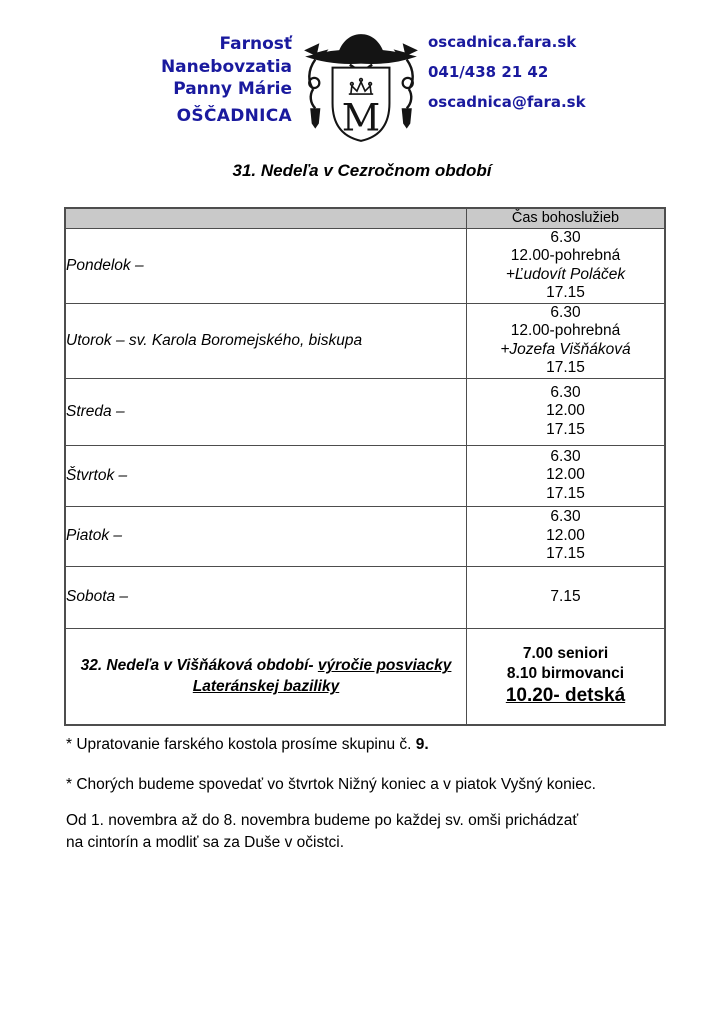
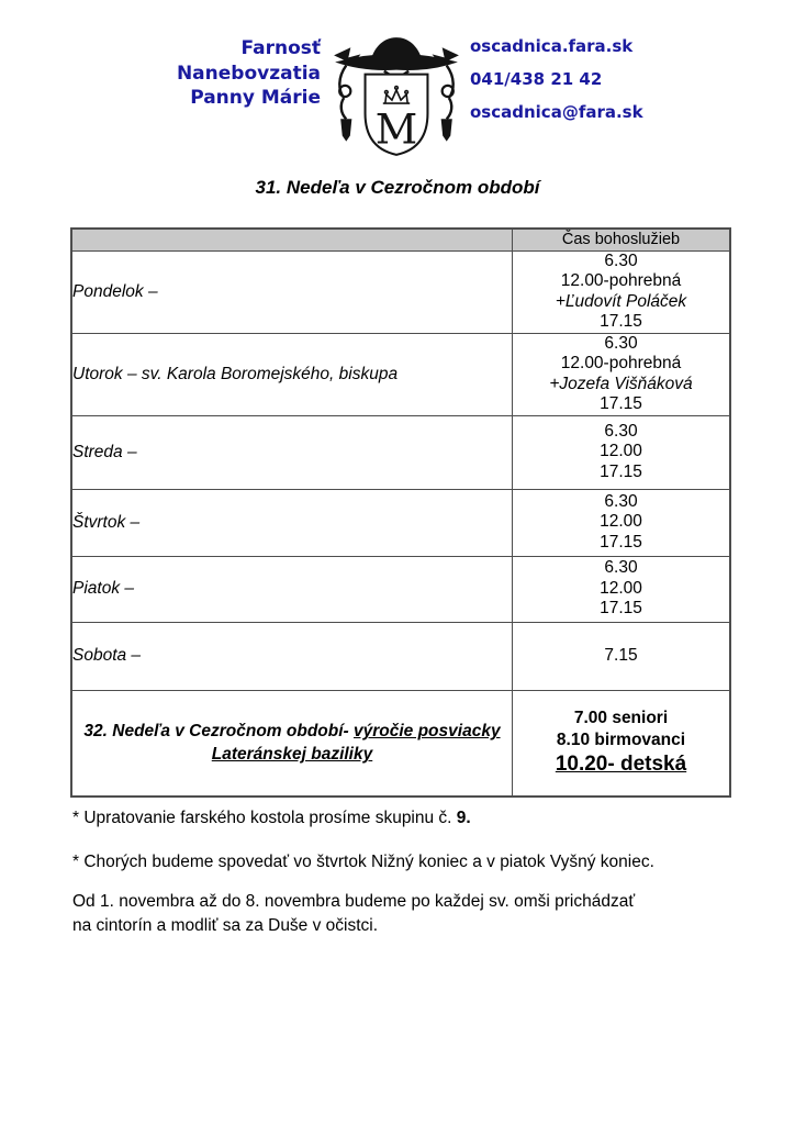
  Farnosť
  Nanebovzatia
  Panny Márie
- OŠČADNICA
  M
  oscadnica.fara.sk
  041/438 21 42
  oscadnica@fara.sk
  31. Nedeľa v Cezročnom období
  	Čas bohoslužieb
  Pondelok –	6.30 12.00-pohrebná +Ľudovít Poláček 17.15
  Utorok – sv. Karola Boromejského, biskupa	6.30 12.00-pohrebná +Jozefa Višňáková 17.15
  Streda –	6.30 12.00 17.15
  Štvrtok –	6.30 12.00 17.15
  Piatok –	6.30 12.00 17.15
  Sobota –	7.15
- 32. Nedeľa v Višňáková období- výročie posviacky Lateránskej baziliky	7.00 seniori 8.10 birmovanci 10.20- detská
+ 32. Nedeľa v Cezročnom období- výročie posviacky Lateránskej baziliky	7.00 seniori 8.10 birmovanci 10.20- detská
  * Upratovanie farského kostola prosíme skupinu č. 9.
  * Chorých budeme spovedať vo štvrtok Nižný koniec a v piatok Vyšný koniec.
  Od 1. novembra až do 8. novembra budeme po každej sv. omši prichádzať
  na cintorín a modliť sa za Duše v očistci.
